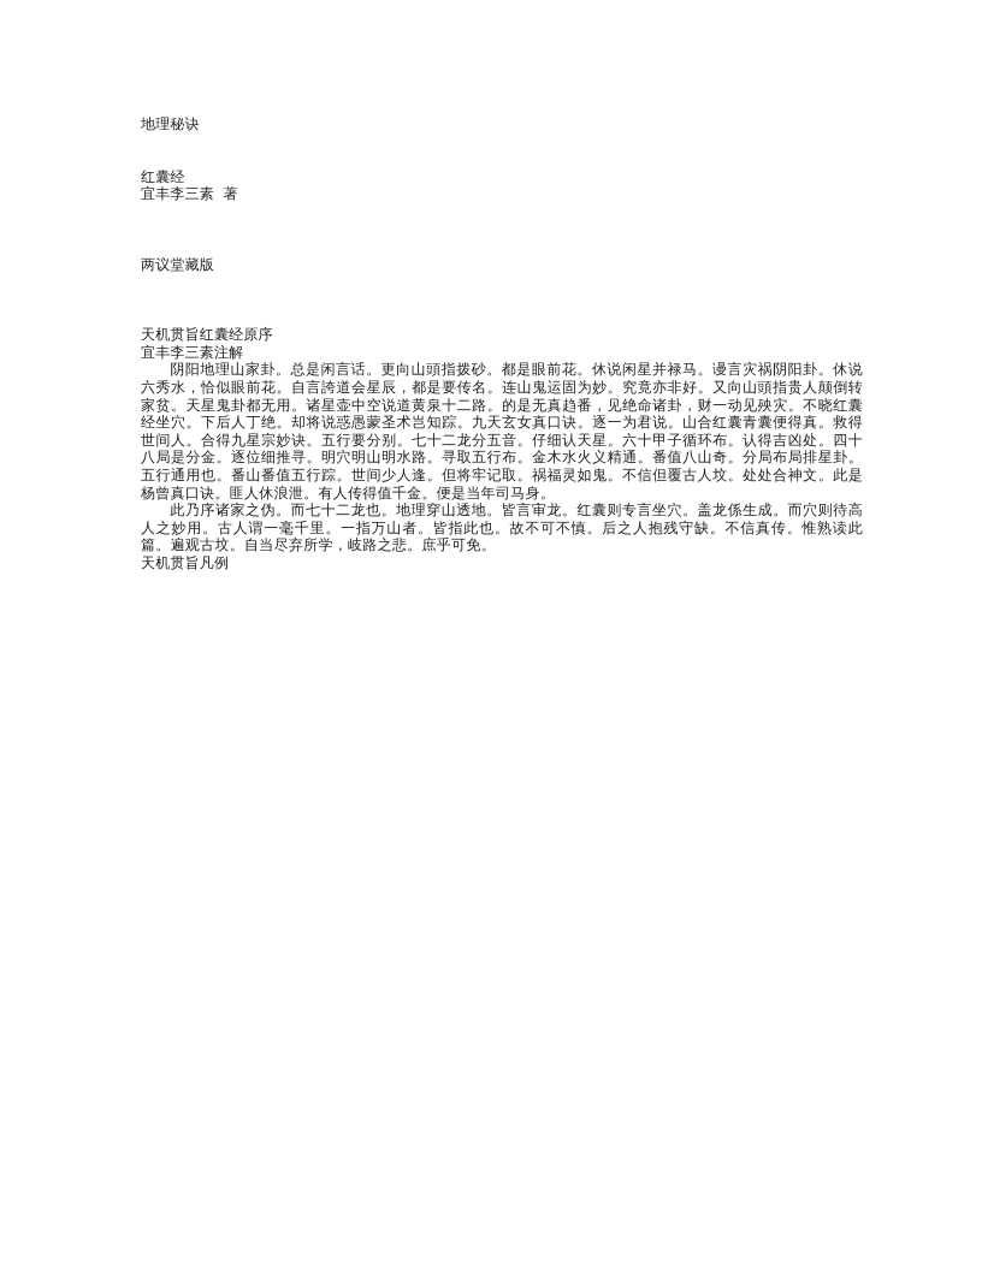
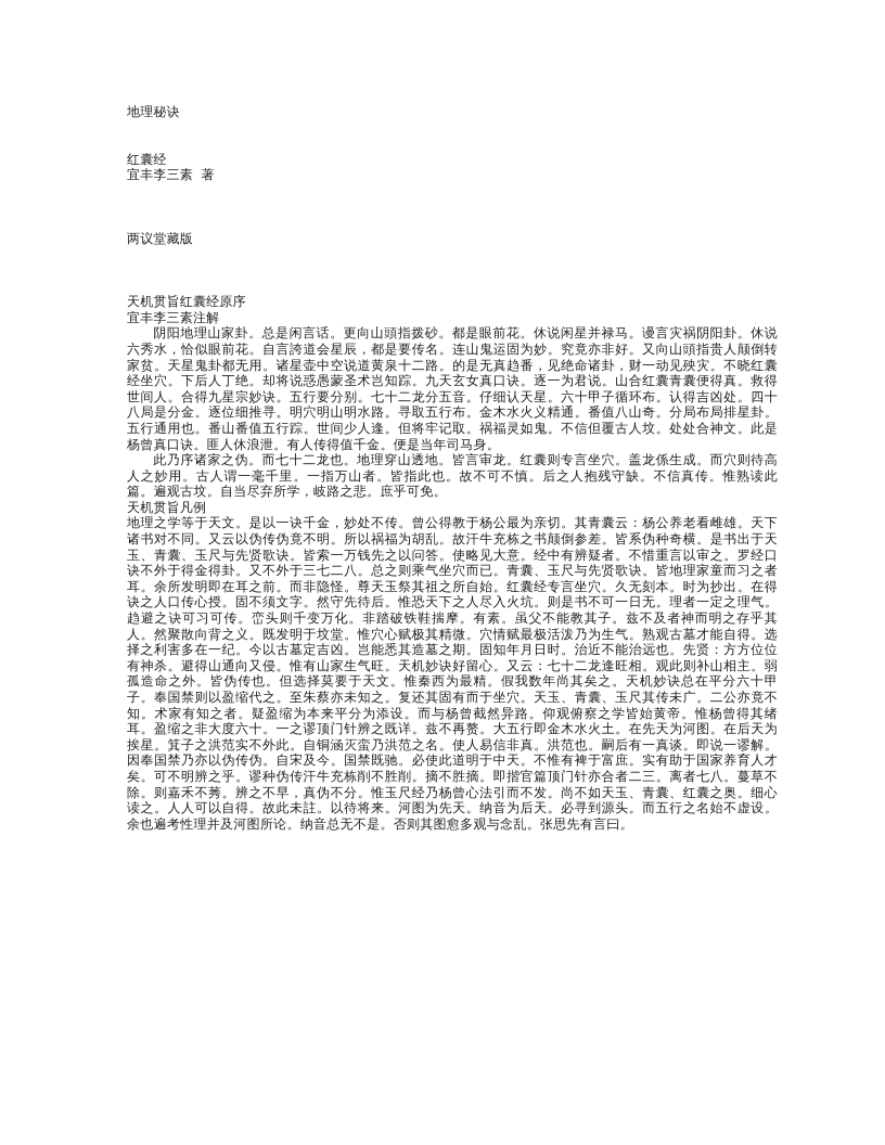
  地理秘诀
  红囊经
  宜丰李三素 著
  两议堂藏版
  天机贯旨红囊经原序
  宜丰李三素注解
  阴阳地理山家卦。总是闲言话。更向山頭指拨砂。都是眼前花。休说闲星并禄马。谩言灾祸阴阳卦。休说六秀水，恰似眼前花。自言誇道会星辰，都是要传名。连山鬼运固为妙。究竟亦非好。又向山頭指贵人颠倒转家贫。天星鬼卦都无用。诸星壶中空说道黄泉十二路。的是无真趋番，见绝命诸卦，财一动见殃灾。不晓红囊经坐穴。下后人丁绝。却将说惑愚蒙圣术岂知踪。九天玄女真口诀。逐一为君说。山合红囊青囊便得真。救得世间人。合得九星宗妙诀。五行要分别。七十二龙分五音。仔细认天星。六十甲子循环布。认得吉凶处。四十八局是分金。逐位细推寻。明穴明山明水路。寻取五行布。金木水火义精通。番值八山奇。分局布局排星卦。五行通用也。番山番值五行踪。世间少人逢。但将牢记取。祸福灵如鬼。不信但覆古人坟。处处合神文。此是杨曾真口诀。匪人休浪泄。有人传得值千金。便是当年司马身。
  此乃序诸家之伪。而七十二龙也。地理穿山透地。皆言审龙。红囊则专言坐穴。盖龙係生成。而穴则待高人之妙用。古人谓一毫千里。一指万山者。皆指此也。故不可不慎。后之人抱残守缺。不信真传。惟熟读此篇。遍观古坟。自当尽弃所学，岐路之悲。庶乎可免。
  天机贯旨凡例
+ 地理之学等于天文。是以一诀千金，妙处不传。曾公得教于杨公最为亲切。其青囊云：杨公养老看雌雄。天下诸书对不同。又云以伪传伪竟不明。所以祸福为胡乱。故汗牛充栋之书颠倒参差。皆系伪种奇横。是书出于天玉、青囊、玉尺与先贤歌诀。皆索一万钱先之以问答。使略见大意。经中有辨疑者。不惜重言以审之。罗经口诀不外于得金得卦。又不外于三七二八。总之则乘气坐穴而已。青囊、玉尺与先贤歌诀。皆地理家童而习之者耳。余所发明即在耳之前。而非隐怪。尊天玉祭其祖之所自始。红囊经专言坐穴。久无刻本。时为抄出。在得诀之人口传心授。固不须文字。然守先待后。惟恐天下之人尽入火坑。则是书不可一日无。理者一定之理气。趋避之诀可习可传。峦头则千变万化。非踏破铁鞋揣摩。有素。虽父不能教其子。兹不及者神而明之存乎其人。然聚散向背之义。既发明于坟堂。惟穴心赋极其精微。穴情赋最极活泼乃为生气。熟观古墓才能自得。选择之利害多在一纪。今以古墓定吉凶。岂能悉其造墓之期。固知年月日时。治近不能治远也。先贤：方方位位有神杀。避得山通向又侵。惟有山家生气旺。天机妙诀好留心。又云：七十二龙逢旺相。观此则补山相主。弱孤造命之外。皆伪传也。但选择莫要于天文。惟秦西为最精。假我数年尚其矣之。天机妙诀总在平分六十甲子。奉国禁则以盈缩代之。至朱蔡亦未知之。复还其固有而于坐穴。天玉、青囊、玉尺其传未广。二公亦竟不知。术家有知之者。疑盈缩为本来平分为添设。而与杨曾截然异路。仰观俯察之学皆始黄帝。惟杨曾得其绪耳。盈缩之非大度六十。一之谬顶门针辨之既详。兹不再赘。大五行即金木水火土。在先天为河图。在后天为挨星。箕子之洪范实不外此。自铜涵灭蛮乃洪范之名。使人易信非真。洪范也。嗣后有一真谈。即说一谬解。因奉国禁乃亦以伪传伪。自宋及今。国禁既驰。必使此道明于中天。不惟有裨于富庶。实有助于国家养育人才矣。可不明辨之乎。谬种伪传汗牛充栋削不胜削。摘不胜摘。即揩官篇顶门针亦合者二三。离者七八。蔓草不除。则嘉禾不莠。辨之不早，真伪不分。惟玉尺经乃杨曾心法引而不发。尚不如天玉、青囊、红囊之奥。细心读之。人人可以自得。故此未註。以待将来。河图为先天。纳音为后天。必寻到源头。而五行之名始不虚设。余也遍考性理并及河图所论。纳音总无不是。否则其图愈多观与念乱。张思先有言曰。
